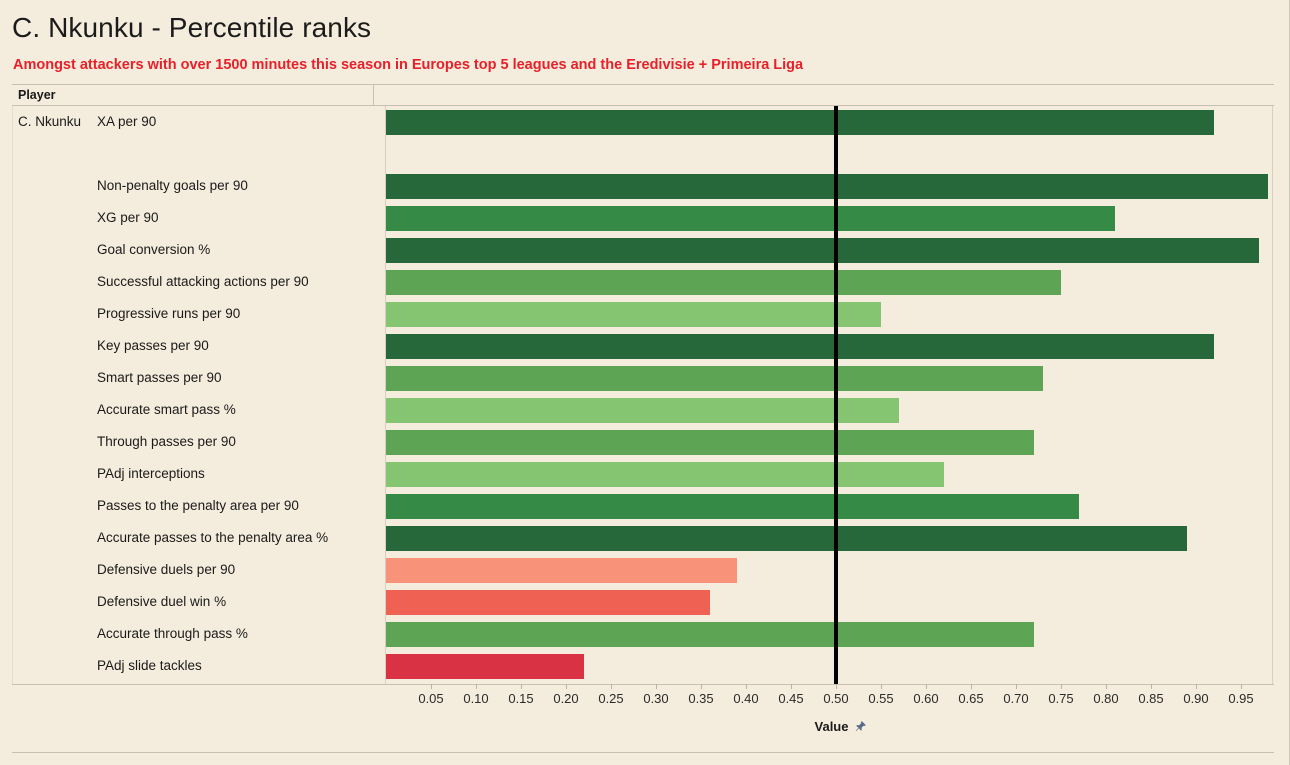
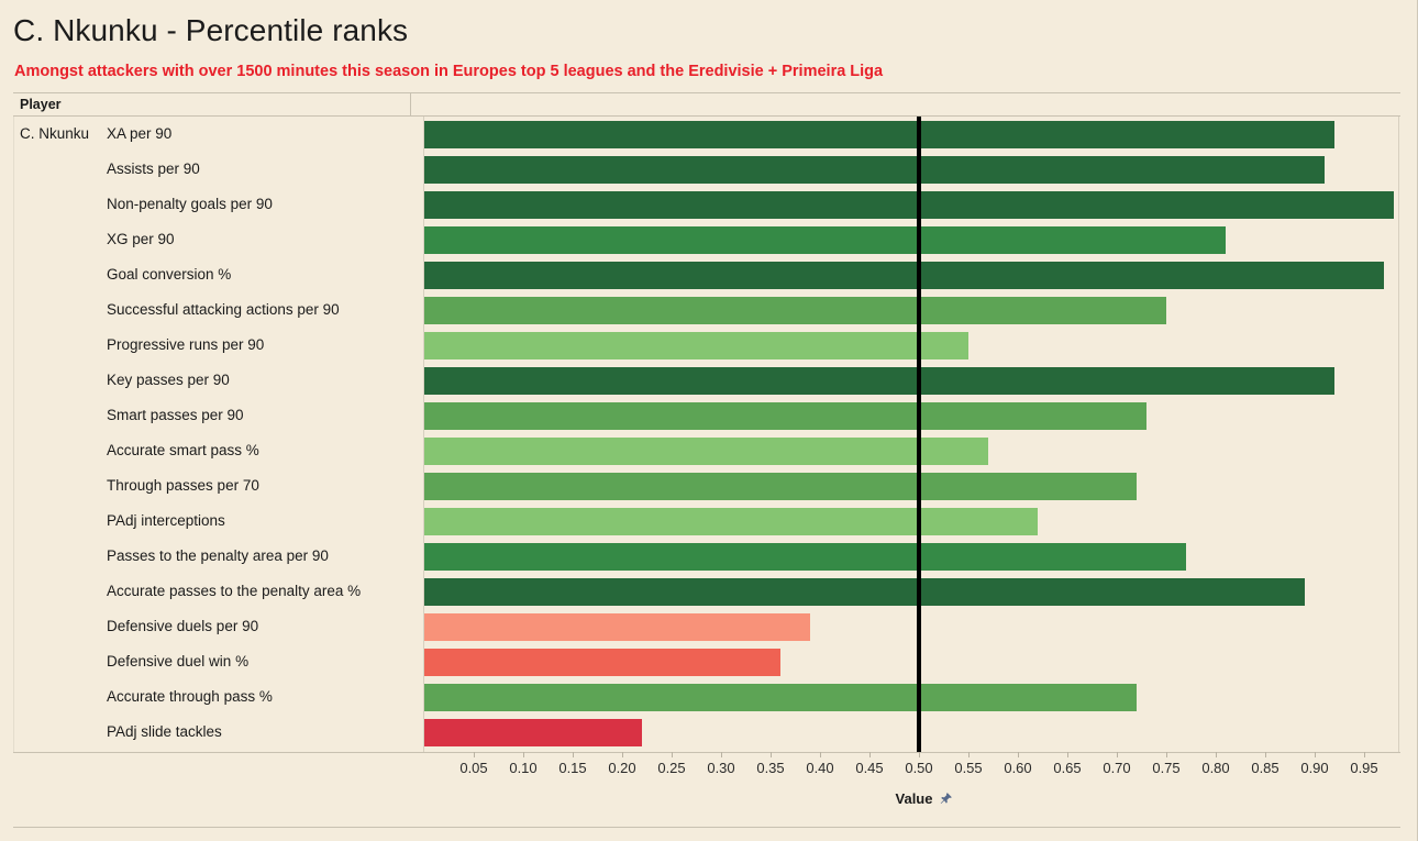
  C. Nkunku - Percentile ranks
  Amongst attackers with over 1500 minutes this season in Europes top 5 leagues and the Eredivisie + Primeira Liga
  Player
  C. Nkunku
  XA per 90
+ Assists per 90
  Non-penalty goals per 90
  XG per 90
  Goal conversion %
  Successful attacking actions per 90
  Progressive runs per 90
  Key passes per 90
  Smart passes per 90
  Accurate smart pass %
- Through passes per 90
+ Through passes per 70
  PAdj interceptions
  Passes to the penalty area per 90
  Accurate passes to the penalty area %
  Defensive duels per 90
  Defensive duel win %
  Accurate through pass %
  PAdj slide tackles
  0.05
  0.10
  0.15
  0.20
  0.25
  0.30
  0.35
  0.40
  0.45
  0.50
  0.55
  0.60
  0.65
  0.70
  0.75
  0.80
  0.85
  0.90
  0.95
  Value
